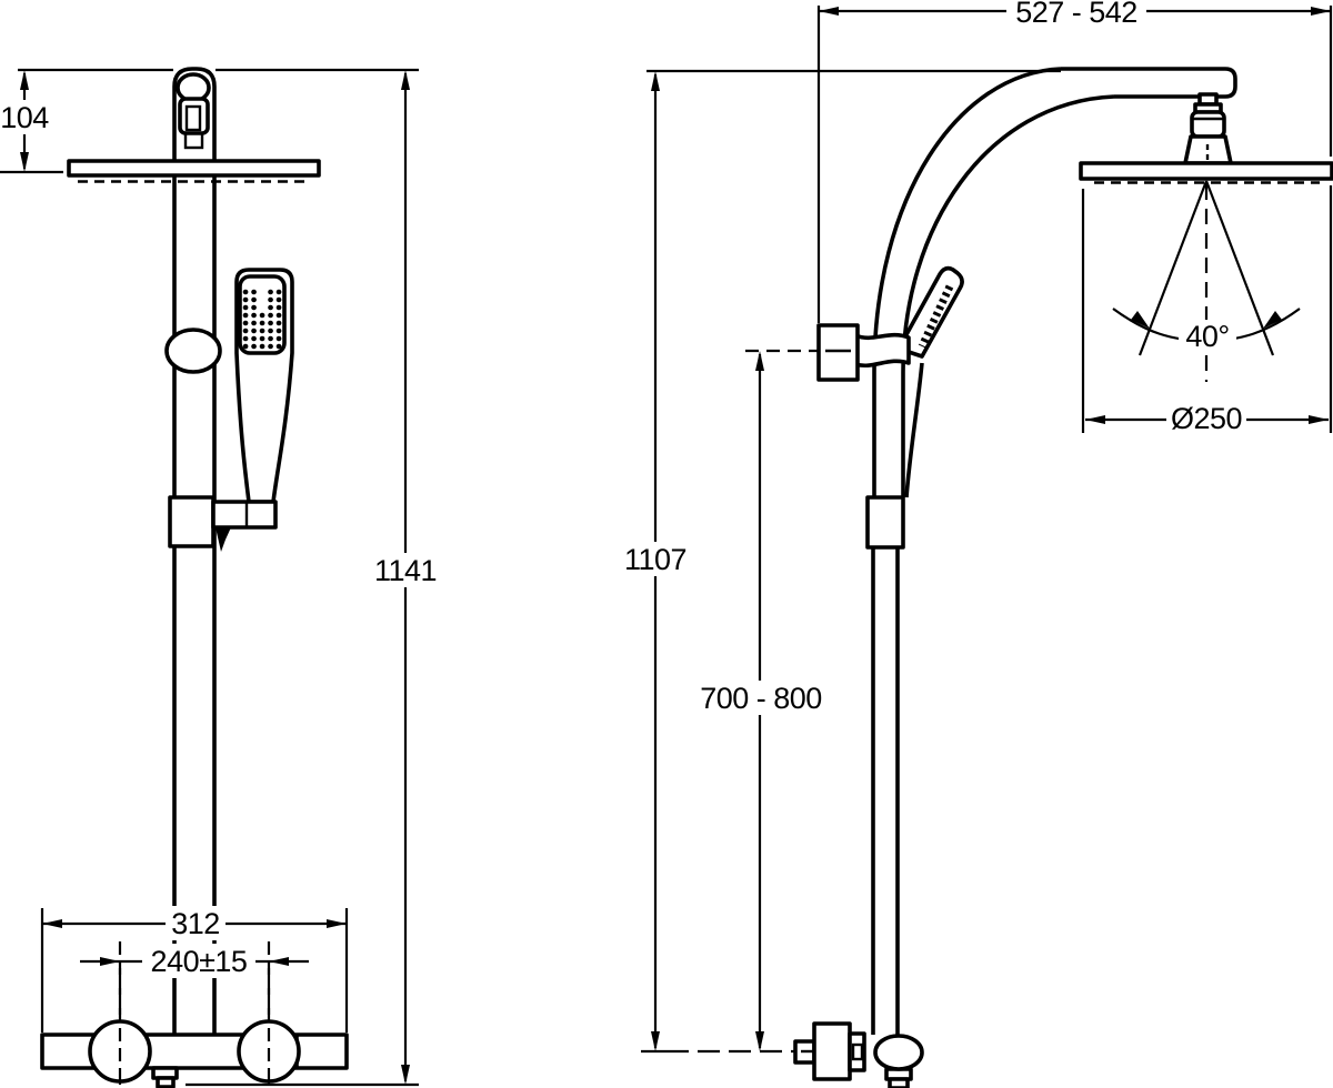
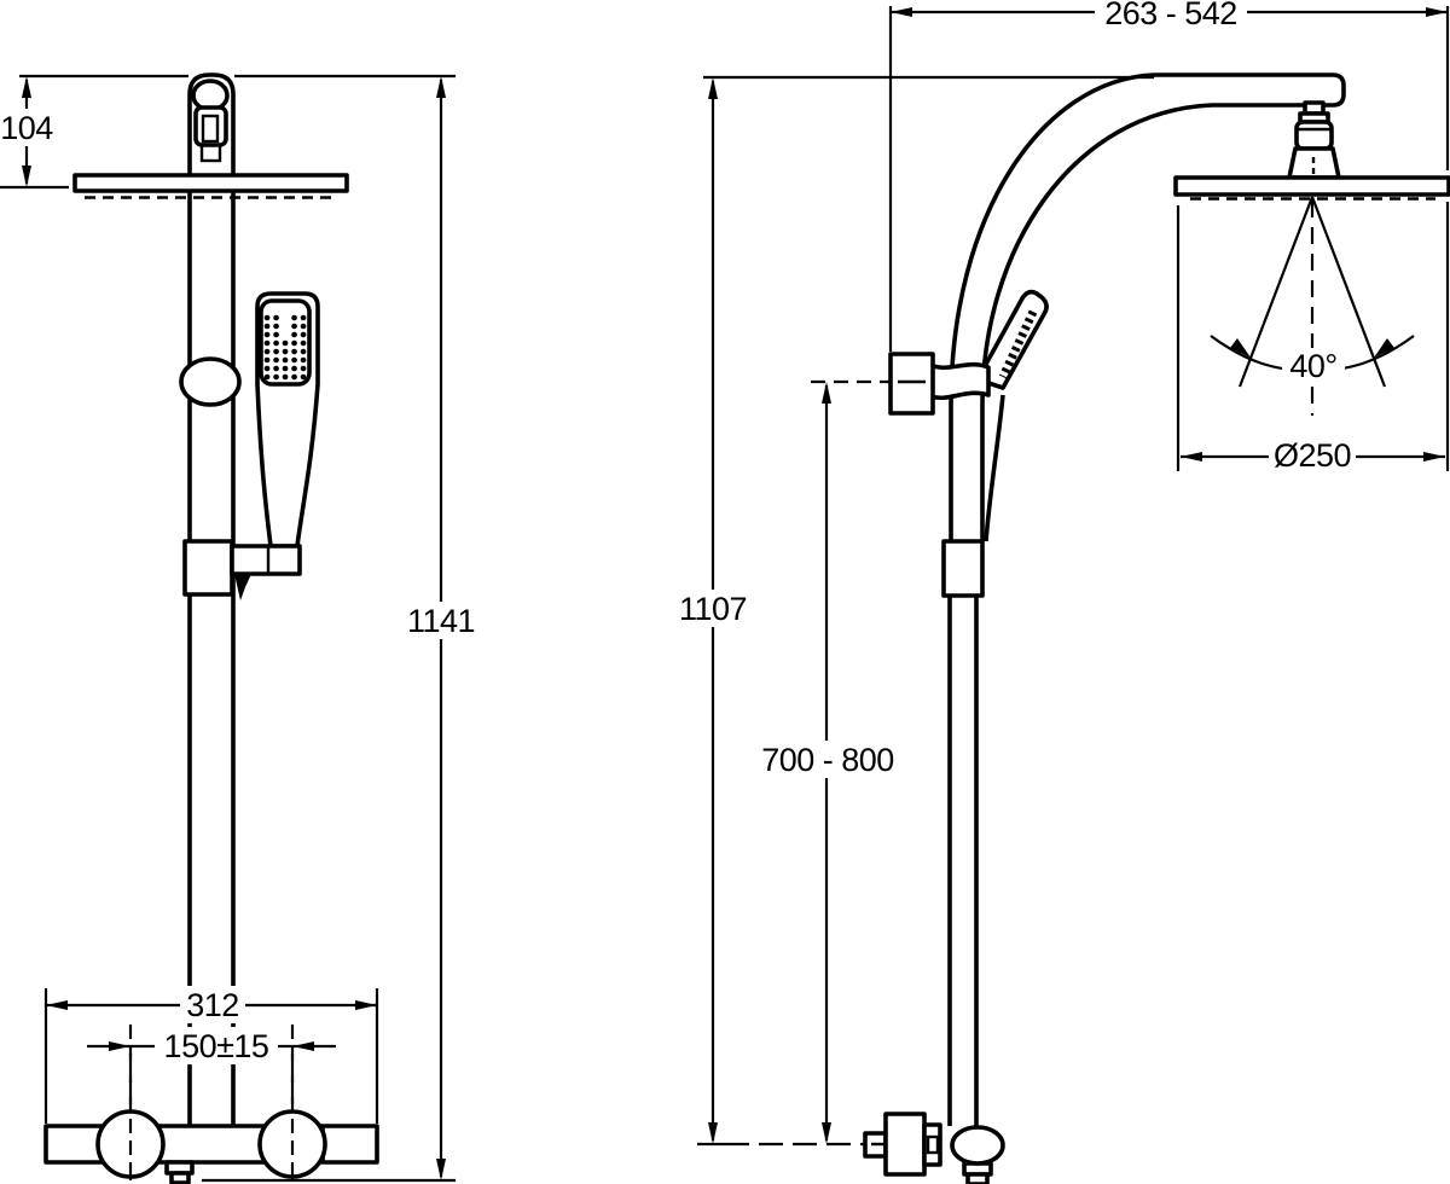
  104
  1141
  312
- 240±15
+ 150±15
- 527 - 542
+ 263 - 542
  1107
  700 - 800
  40°
  Ø250
